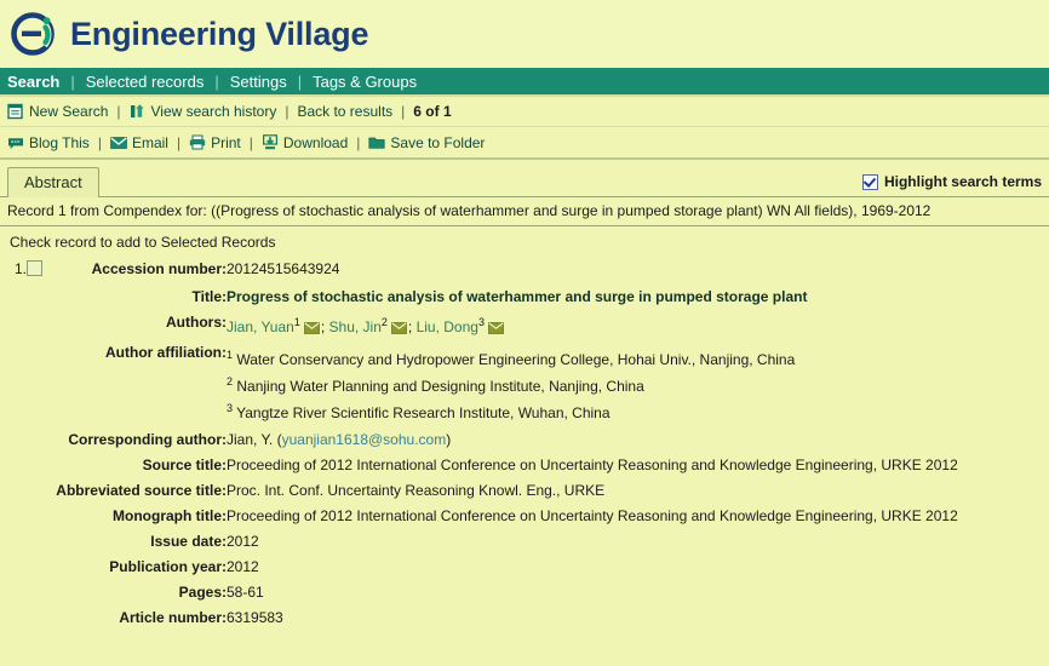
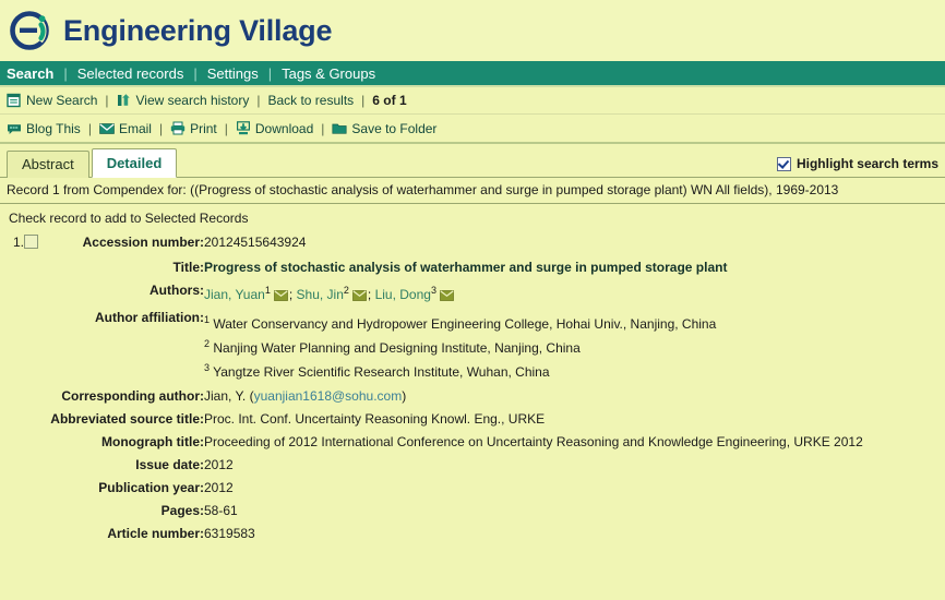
  Engineering Village
  Search
  |
  Selected records
  |
  Settings
  |
  Tags & Groups
  New Search
  |
  View search history
  |
  Back to results
  |
  6 of 1
  Blog This
  |
  Email
  |
  Print
  |
  Download
  |
  Save to Folder
  Abstract
+ Detailed
  Highlight search terms
- Record 1 from Compendex for: ((Progress of stochastic analysis of waterhammer and surge in pumped storage plant) WN All fields), 1969-2012
+ Record 1 from Compendex for: ((Progress of stochastic analysis of waterhammer and surge in pumped storage plant) WN All fields), 1969-2013
  Check record to add to Selected Records
  1.		Accession number:	20124515643924
  		Title:	Progress of stochastic analysis of waterhammer and surge in pumped storage plant
  		Authors:	Jian, Yuan1 ; Shu, Jin2 ; Liu, Dong3
  		Author affiliation:	1 Water Conservancy and Hydropower Engineering College, Hohai Univ., Nanjing, China 2 Nanjing Water Planning and Designing Institute, Nanjing, China 3 Yangtze River Scientific Research Institute, Wuhan, China
  		Corresponding author:	Jian, Y. (yuanjian1618@sohu.com)
- 		Source title:	Proceeding of 2012 International Conference on Uncertainty Reasoning and Knowledge Engineering, URKE 2012
  		Abbreviated source title:	Proc. Int. Conf. Uncertainty Reasoning Knowl. Eng., URKE
  		Monograph title:	Proceeding of 2012 International Conference on Uncertainty Reasoning and Knowledge Engineering, URKE 2012
  		Issue date:	2012
  		Publication year:	2012
  		Pages:	58-61
  		Article number:	6319583
